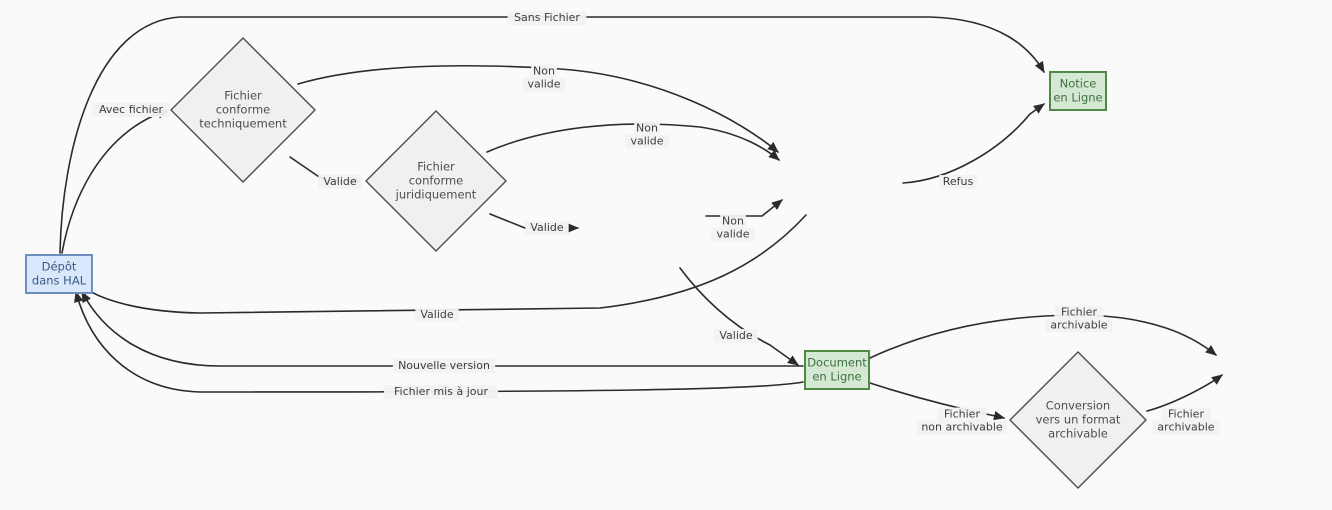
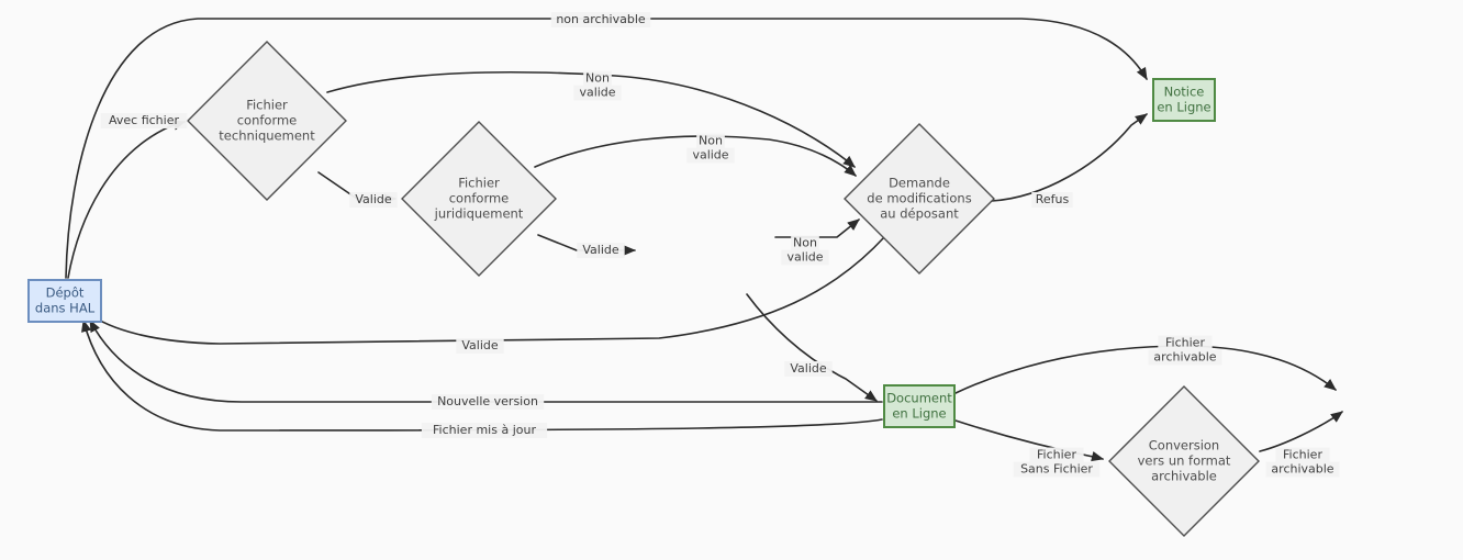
  Dépôt
  dans HAL
  Fichier
  conforme
  techniquement
  Fichier
  conforme
  juridiquement
+ Demande
+ de modifications
+ au déposant
  Notice
  en Ligne
  Document
  en Ligne
  Conversion
  vers un format
  archivable
- Sans Fichier
+ non archivable
  Avec fichier
  Non
  valide
  Valide
  Non
  valide
  Valide
  Non
  valide
  Valide
  Refus
  Valide
  Nouvelle version
  Fichier mis à jour
  Fichier
  archivable
  Fichier
- non archivable
+ Sans Fichier
  Fichier
  archivable
